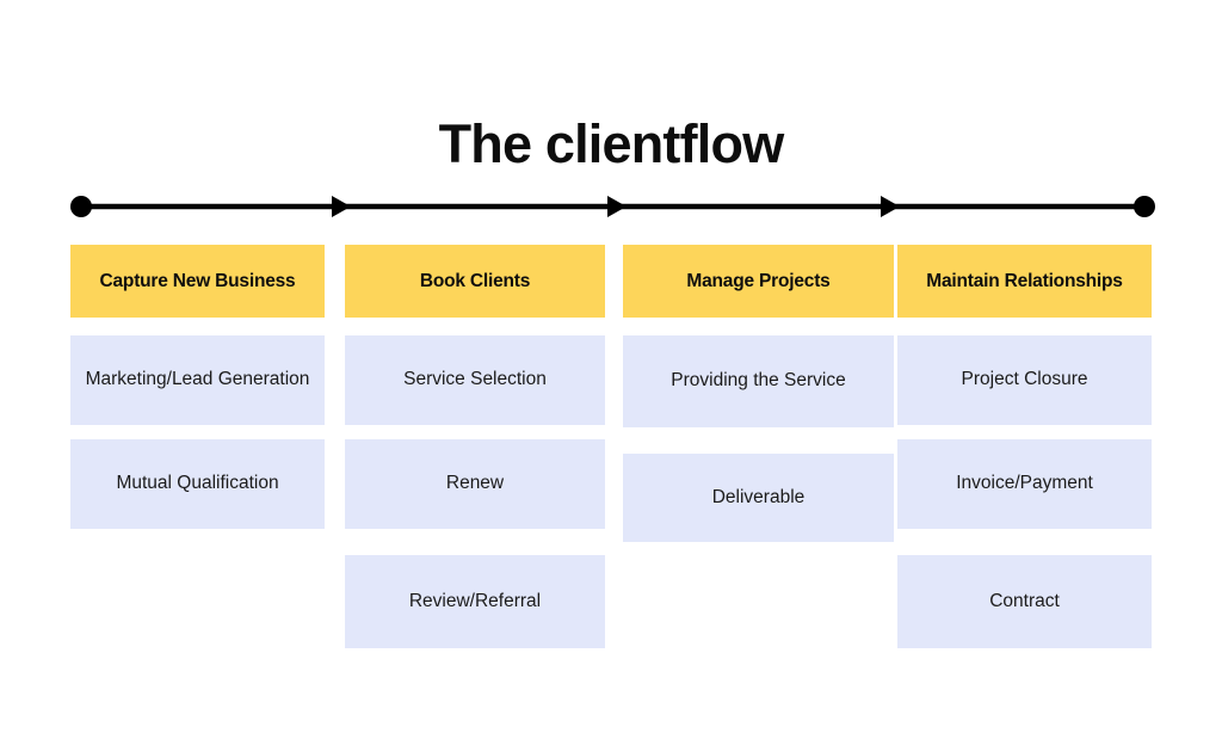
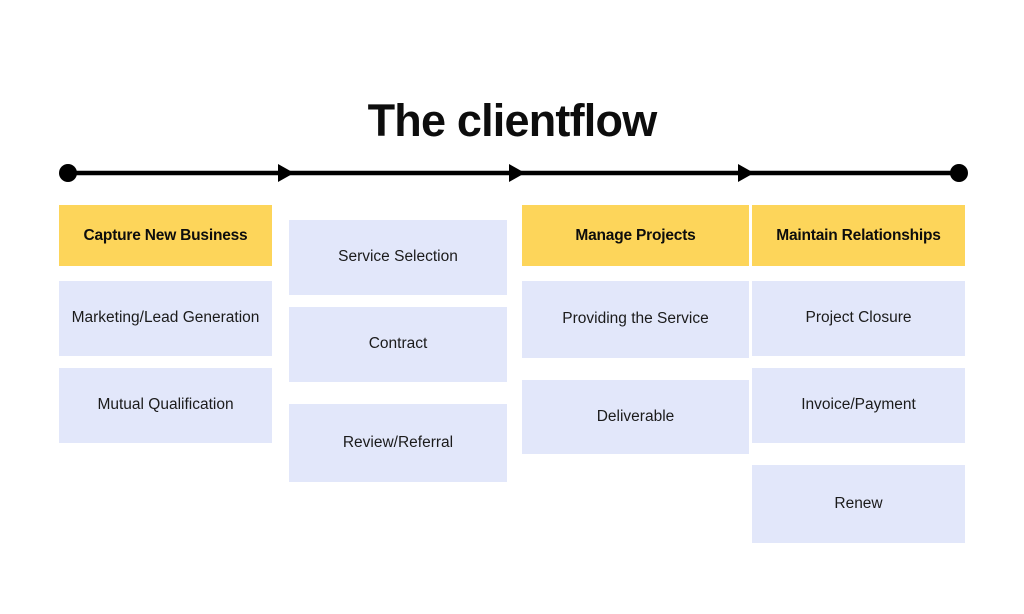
  The clientflow
  Capture New Business
  Marketing/Lead Generation
  Mutual Qualification
- Book Clients
  Service Selection
- Renew
+ Contract
  Review/Referral
  Manage Projects
  Providing the Service
  Deliverable
  Maintain Relationships
  Project Closure
  Invoice/Payment
- Contract
+ Renew
